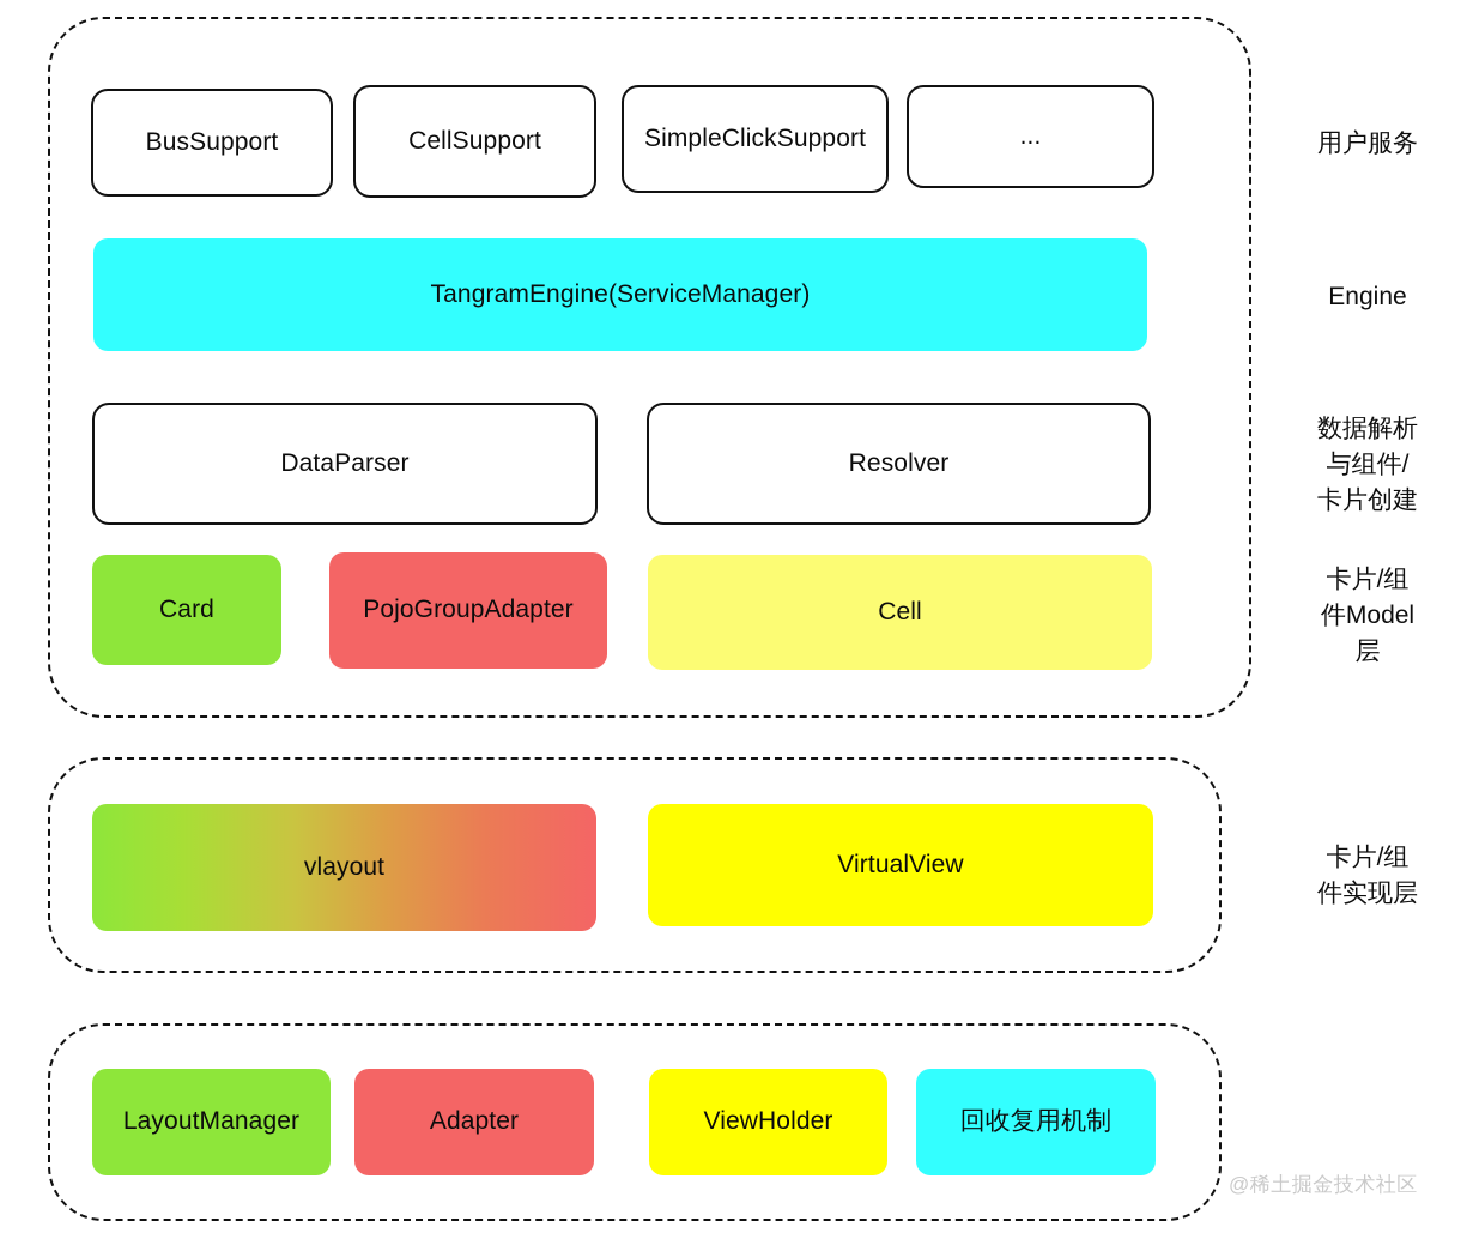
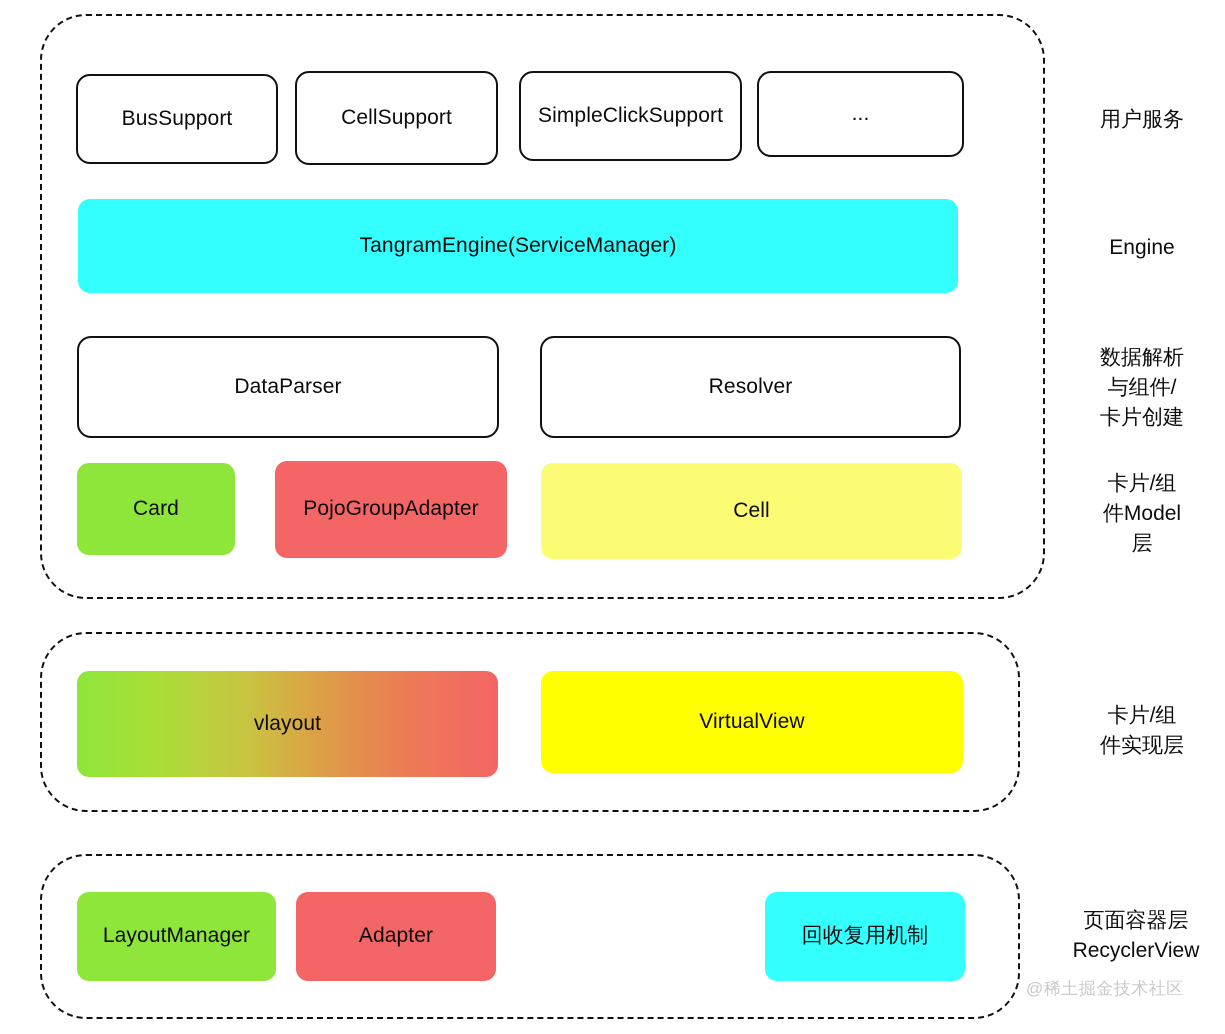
  BusSupport
  CellSupport
  SimpleClickSupport
  ...
  TangramEngine(ServiceManager)
  DataParser
  Resolver
  Card
  PojoGroupAdapter
  Cell
  vlayout
  VirtualView
  LayoutManager
  Adapter
- ViewHolder
  回收复用机制
  用户服务
  Engine
  数据解析
  与组件/
  卡片创建
  卡片/组
  件Model
  层
  卡片/组
  件实现层
+ 页面容器层
+ RecyclerView
  @稀土掘金技术社区
